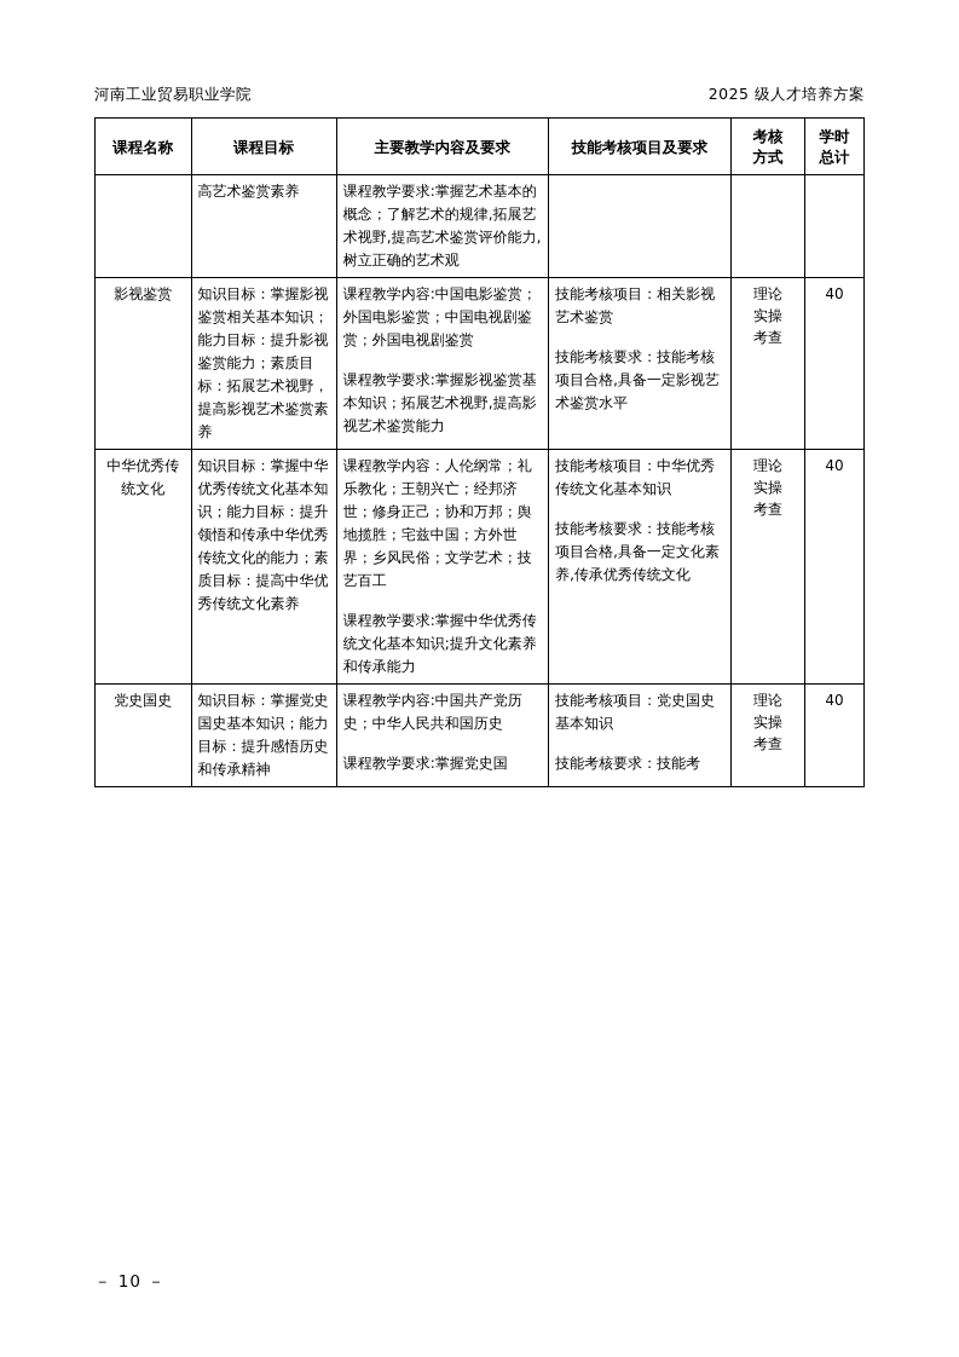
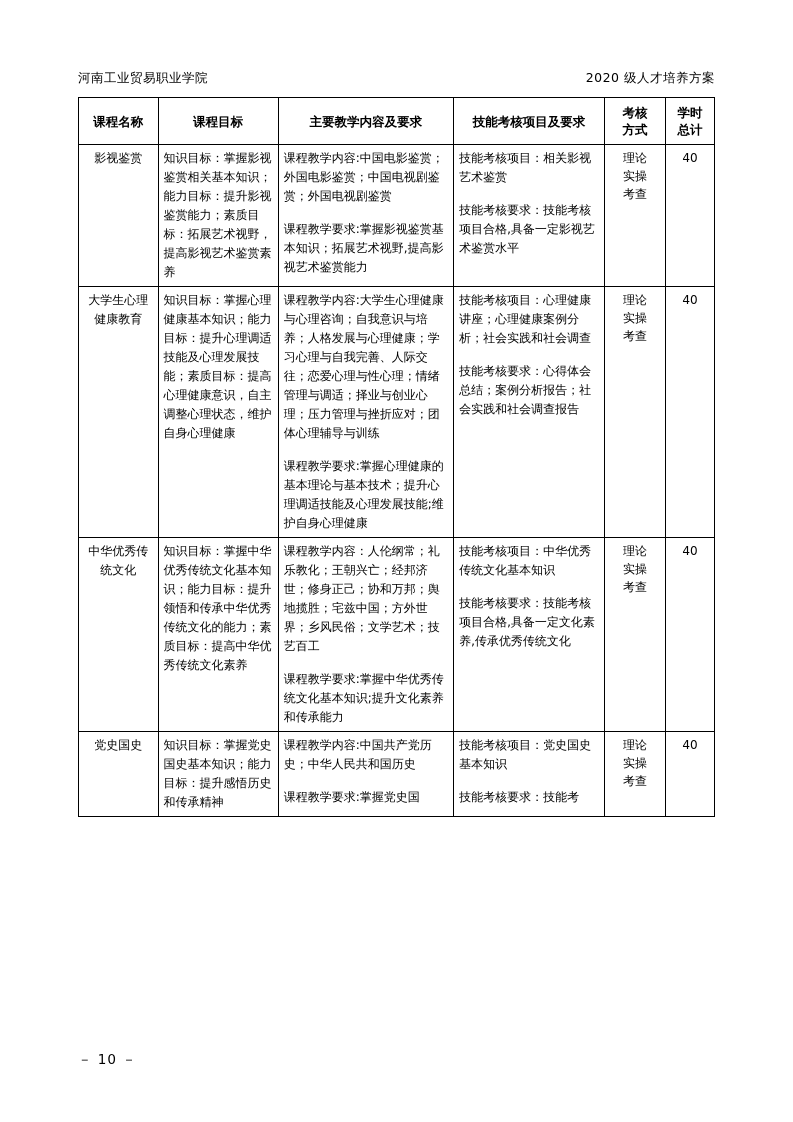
  河南工业贸易职业学院
- 2025 级人才培养方案
+ 2020 级人才培养方案
  课程名称	课程目标	主要教学内容及要求	技能考核项目及要求	考核 方式	学时 总计
- 	高艺术鉴赏素养	课程教学要求:掌握艺术基本的概念；了解艺术的规律,拓展艺术视野,提高艺术鉴赏评价能力,树立正确的艺术观
  影视鉴赏	知识目标：掌握影视鉴赏相关基本知识；能力目标：提升影视鉴赏能力；素质目标：拓展艺术视野，提高影视艺术鉴赏素养	课程教学内容:中国电影鉴赏；外国电影鉴赏；中国电视剧鉴赏；外国电视剧鉴赏 课程教学要求:掌握影视鉴赏基本知识；拓展艺术视野,提高影视艺术鉴赏能力	技能考核项目：相关影视艺术鉴赏 技能考核要求：技能考核项目合格,具备一定影视艺术鉴赏水平	理论 实操 考查	40
+ 大学生心理健康教育	知识目标：掌握心理健康基本知识；能力目标：提升心理调适技能及心理发展技能；素质目标：提高心理健康意识，自主调整心理状态，维护自身心理健康	课程教学内容:大学生心理健康与心理咨询；自我意识与培养；人格发展与心理健康；学习心理与自我完善、人际交往；恋爱心理与性心理；情绪管理与调适；择业与创业心理；压力管理与挫折应对；团体心理辅导与训练 课程教学要求:掌握心理健康的基本理论与基本技术；提升心理调适技能及心理发展技能;维护自身心理健康	技能考核项目：心理健康讲座；心理健康案例分析；社会实践和社会调查 技能考核要求：心得体会总结；案例分析报告；社会实践和社会调查报告	理论 实操 考查	40
  中华优秀传统文化	知识目标：掌握中华优秀传统文化基本知识；能力目标：提升领悟和传承中华优秀传统文化的能力；素质目标：提高中华优秀传统文化素养	课程教学内容：人伦纲常；礼乐教化；王朝兴亡；经邦济世；修身正己；协和万邦；舆地揽胜；宅兹中国；方外世界；乡风民俗；文学艺术；技艺百工 课程教学要求:掌握中华优秀传统文化基本知识;提升文化素养和传承能力	技能考核项目：中华优秀传统文化基本知识 技能考核要求：技能考核项目合格,具备一定文化素养,传承优秀传统文化	理论 实操 考查	40
  党史国史	知识目标：掌握党史国史基本知识；能力目标：提升感悟历史和传承精神	课程教学内容:中国共产党历史；中华人民共和国历史 课程教学要求:掌握党史国	技能考核项目：党史国史基本知识 技能考核要求：技能考	理论 实操 考查	40
  － 10 －
